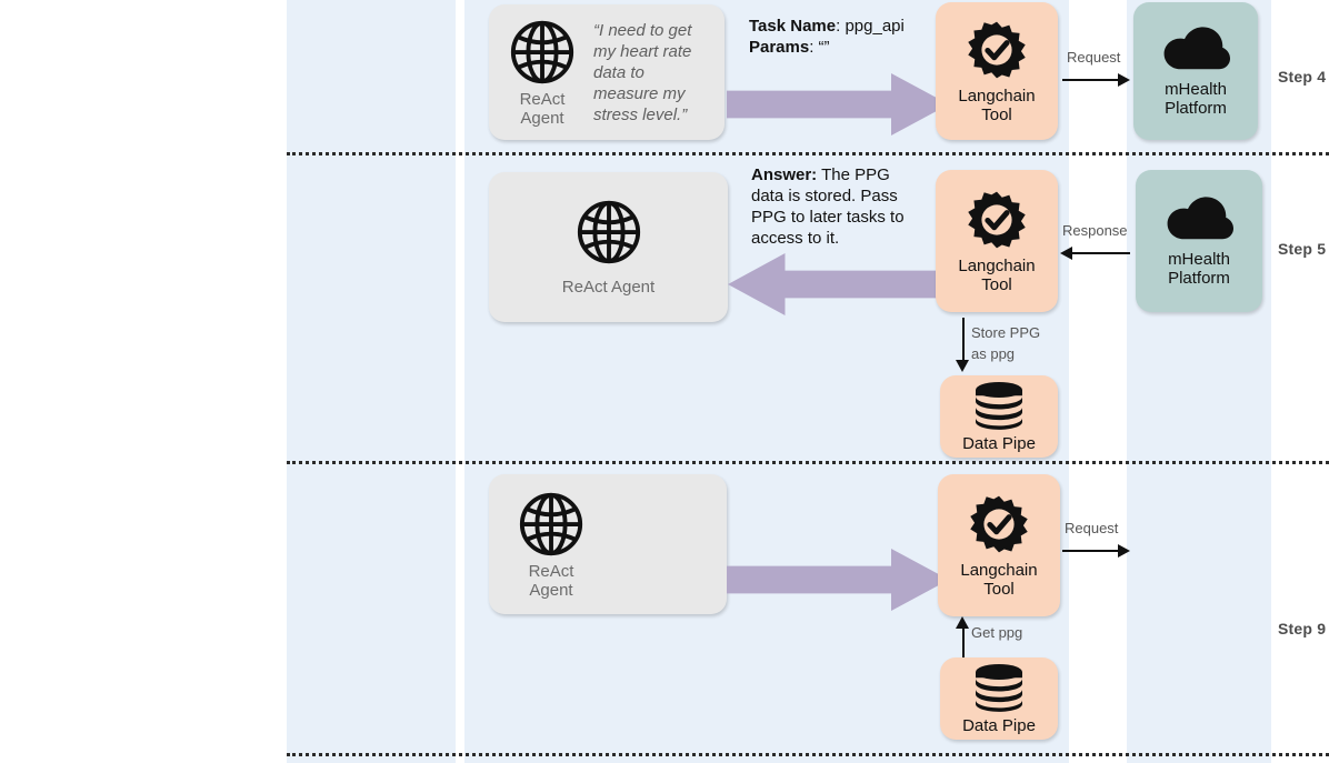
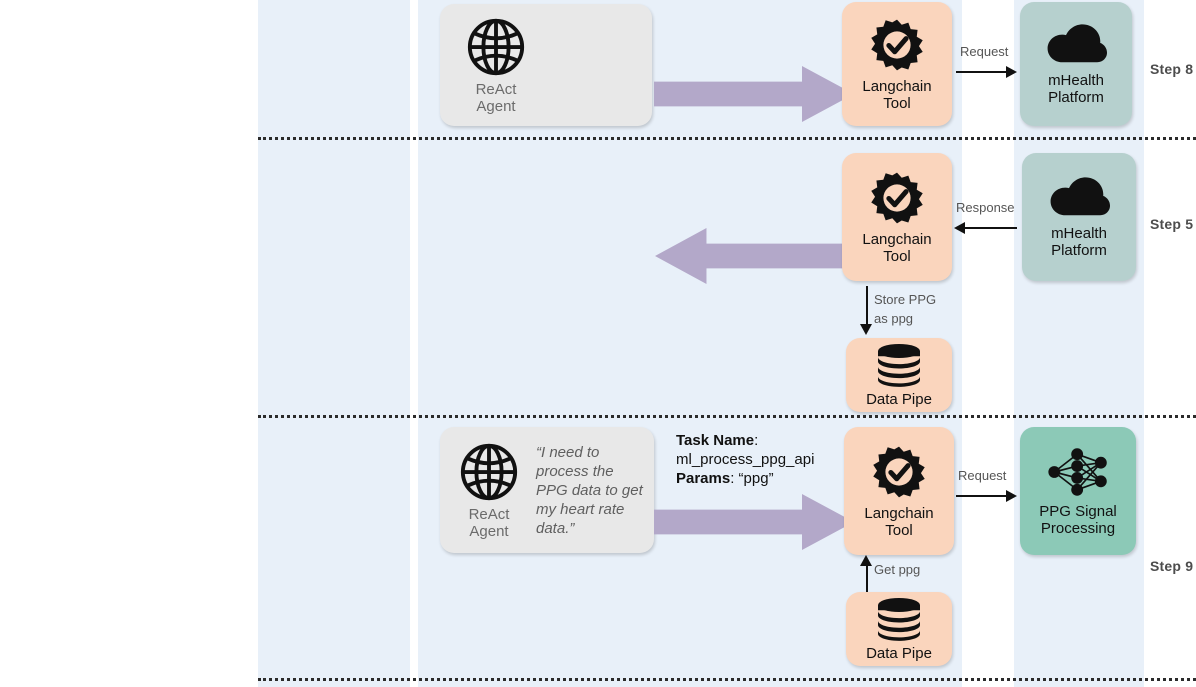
  ReAct
  Agent
- “I need to get my heart rate data to measure my stress level.”
- Task Name: ppg_api
- Params: “”
  Langchain
  Tool
  Request
  mHealth
  Platform
- Step 4
+ Step 8
- ReAct Agent
- Answer: The PPG data is stored. Pass PPG to later tasks to access to it.
  Langchain
  Tool
  Response
  mHealth
  Platform
  Store PPG
  as ppg
  Data Pipe
  Step 5
  ReAct
  Agent
+ “I need to process the PPG data to get my heart rate data.”
+ Task Name:
+ ml_process_ppg_api
+ Params: “ppg”
  Langchain
  Tool
  Request
+ PPG Signal
+ Processing
  Get ppg
  Data Pipe
  Step 9
